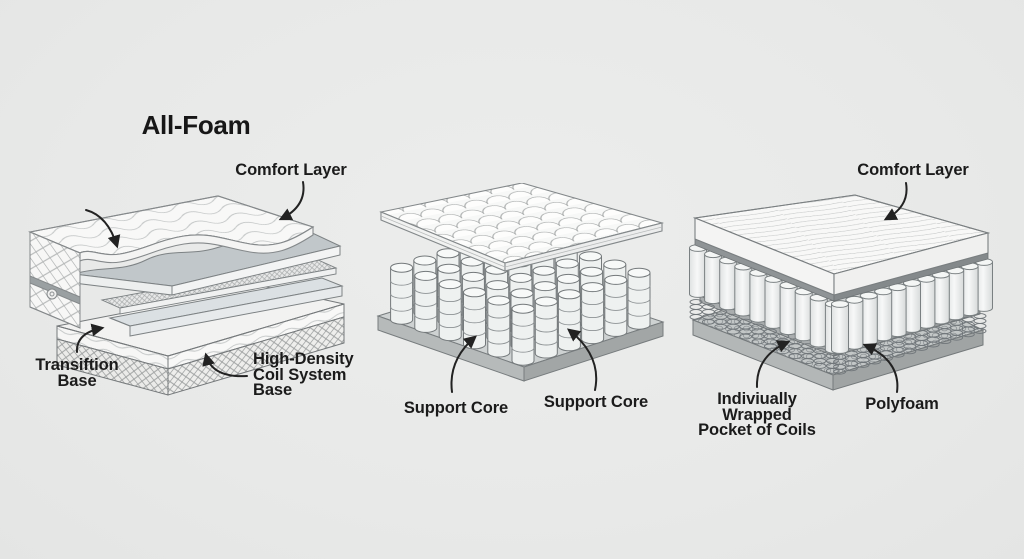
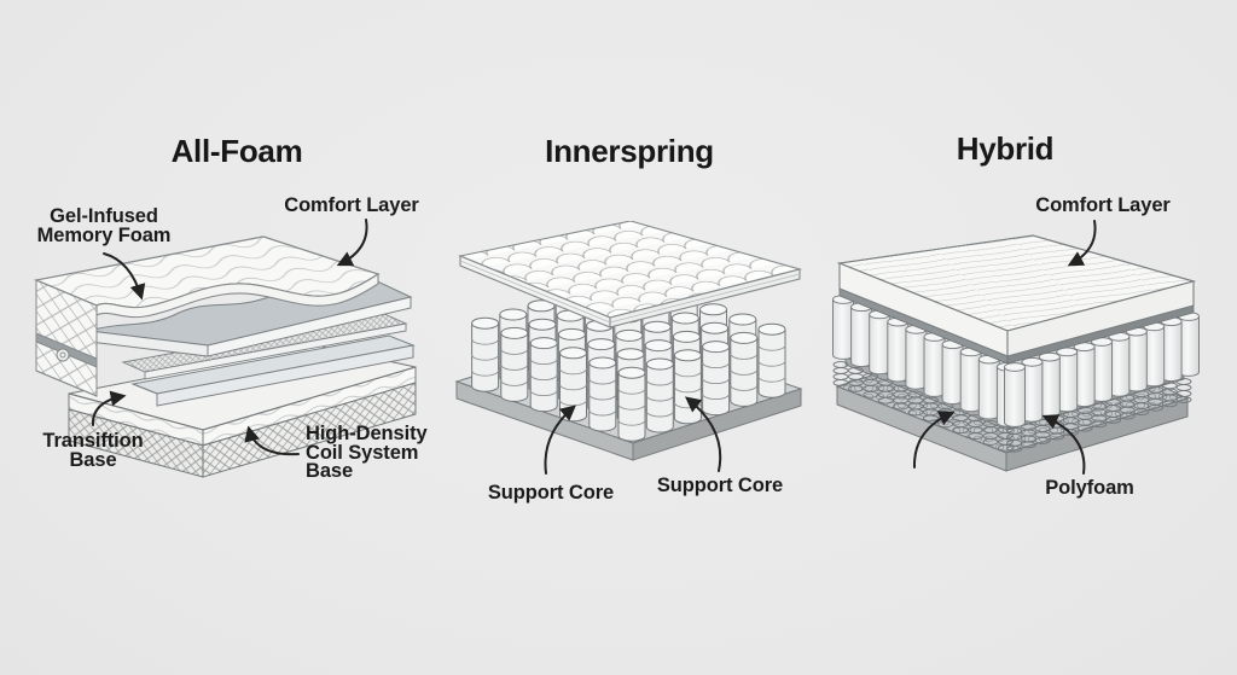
  All-Foam
+ Innerspring
+ Hybrid
+ Gel-Infused
+ Memory Foam
  Comfort Layer
  Transiftion
  Base
  High-Density
  Coil System
  Base
  Support Core
  Support Core
  Comfort Layer
- Indiviually
- Wrapped
- Pocket of Coils
  Polyfoam
